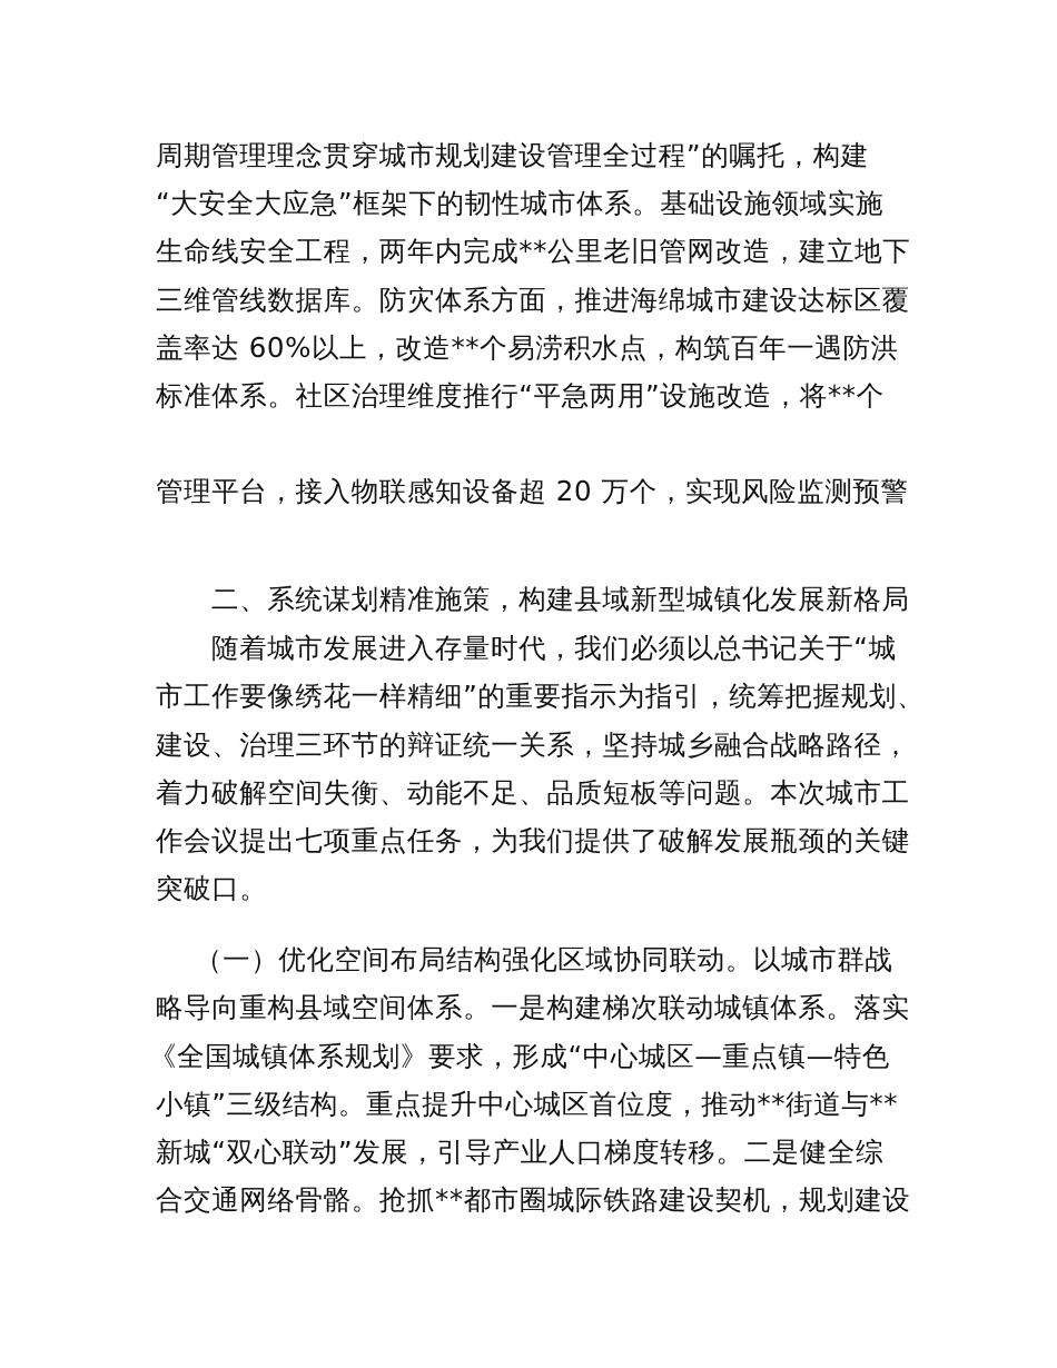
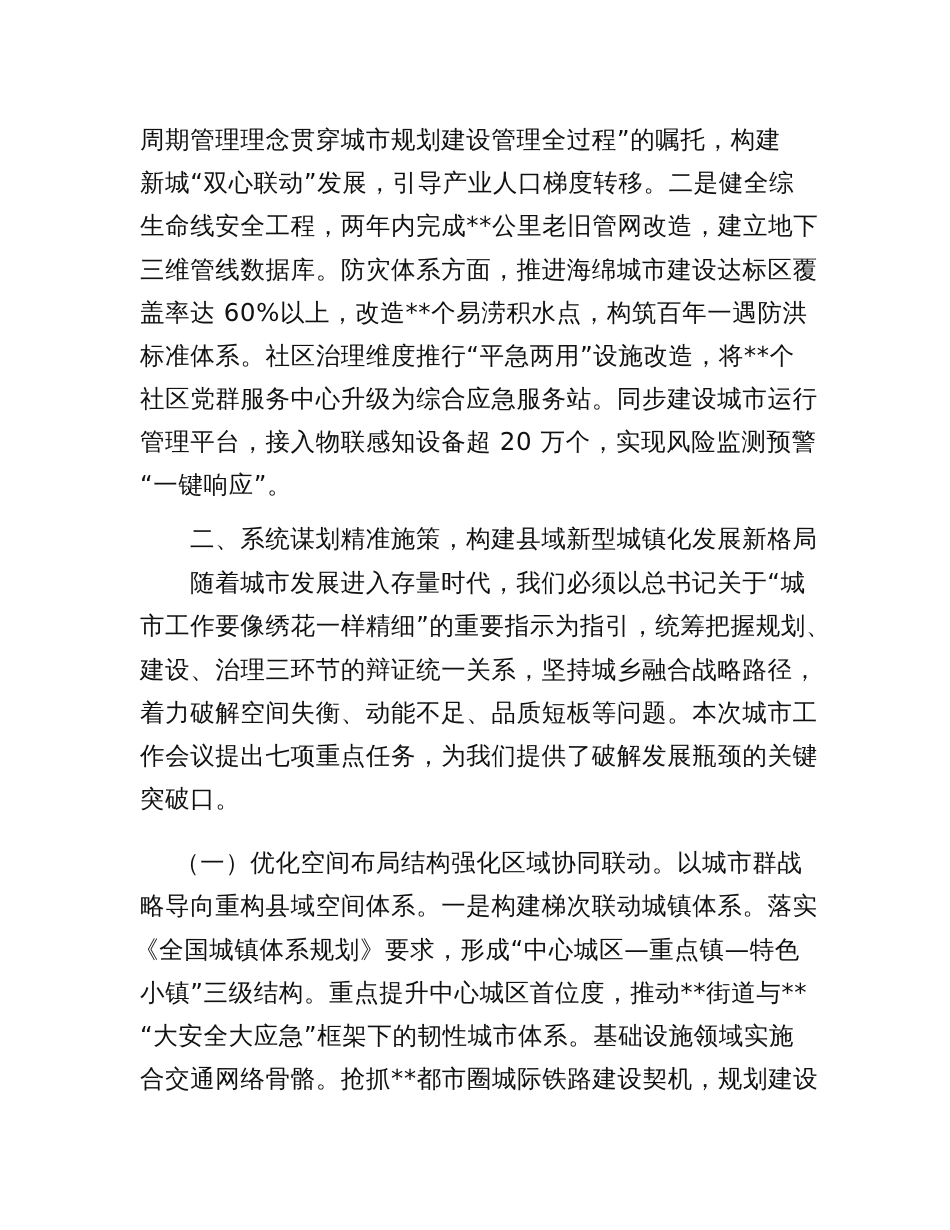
  周期管理理念贯穿城市规划建设管理全过程”的嘱托，构建
- “大安全大应急”框架下的韧性城市体系。基础设施领域实施
+ 新城“双心联动”发展，引导产业人口梯度转移。二是健全综
  生命线安全工程，两年内完成**公里老旧管网改造，建立地下
  三维管线数据库。防灾体系方面，推进海绵城市建设达标区覆
  盖率达 60%以上，改造**个易涝积水点，构筑百年一遇防洪
  标准体系。社区治理维度推行“平急两用”设施改造，将**个
+ 社区党群服务中心升级为综合应急服务站。同步建设城市运行
  管理平台，接入物联感知设备超 20 万个，实现风险监测预警
+ “一键响应”。
  二、系统谋划精准施策，构建县域新型城镇化发展新格局
  随着城市发展进入存量时代，我们必须以总书记关于“城
  市工作要像绣花一样精细”的重要指示为指引，统筹把握规划、
  建设、治理三环节的辩证统一关系，坚持城乡融合战略路径，
  着力破解空间失衡、动能不足、品质短板等问题。本次城市工
  作会议提出七项重点任务，为我们提供了破解发展瓶颈的关键
  突破口。
  （一）优化空间布局结构强化区域协同联动。以城市群战
  略导向重构县域空间体系。一是构建梯次联动城镇体系。落实
  《全国城镇体系规划》要求，形成“中心城区—重点镇—特色
  小镇”三级结构。重点提升中心城区首位度，推动**街道与**
- 新城“双心联动”发展，引导产业人口梯度转移。二是健全综
+ “大安全大应急”框架下的韧性城市体系。基础设施领域实施
  合交通网络骨骼。抢抓**都市圈城际铁路建设契机，规划建设
